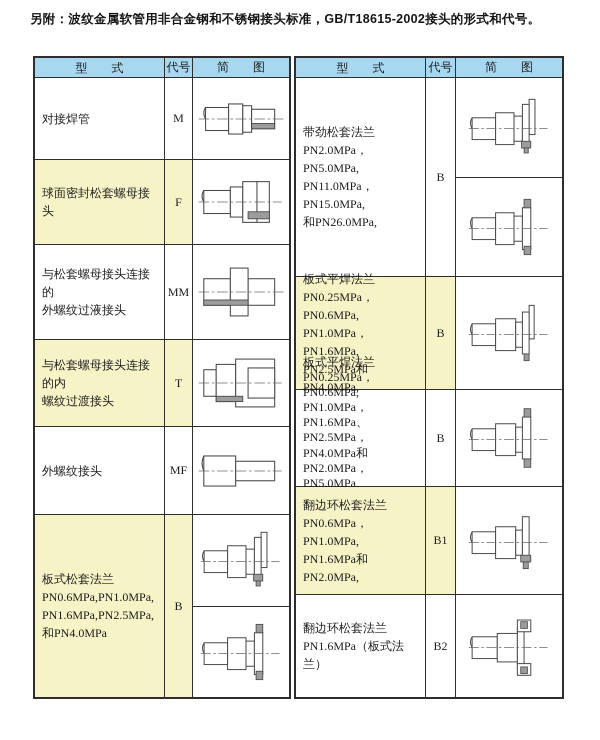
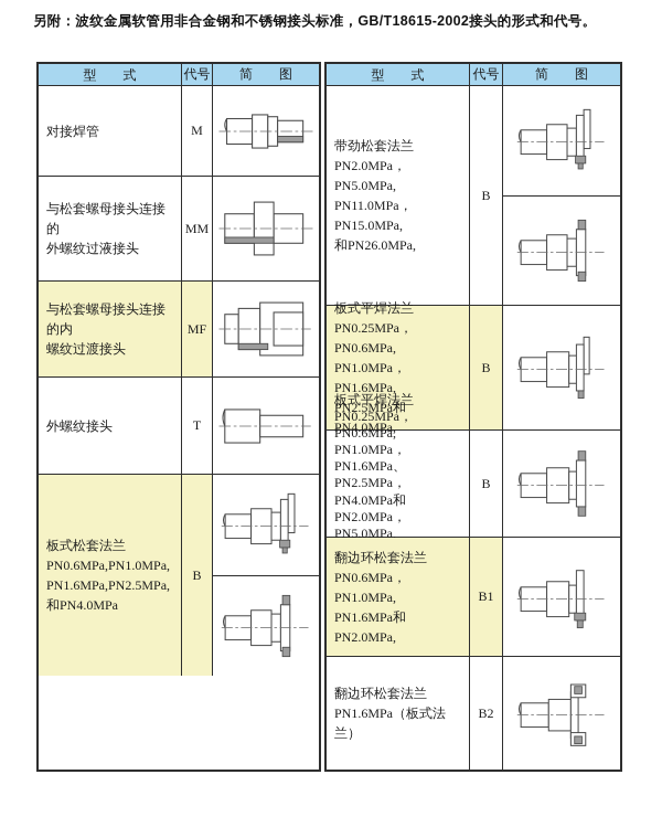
  另附：波纹金属软管用非合金钢和不锈钢接头标准，GB/T18615-2002接头的形式和代号。
  型 式
  代号
  简 图
  对接焊管
  M
- 球面密封松套螺母接头
- F
  与松套螺母接头连接的
  外螺纹过液接头
  MM
  与松套螺母接头连接的内
  螺纹过渡接头
- T
+ MF
  外螺纹接头
- MF
+ T
  板式松套法兰
  PN0.6MPa,PN1.0MPa,
  PN1.6MPa,PN2.5MPa,
  和PN4.0MPa
  B
  型 式
  代号
  简 图
  带劲松套法兰
  PN2.0MPa，PN5.0MPa,
  PN11.0MPa，PN15.0MPa,
  和PN26.0MPa,
  B
  板式平焊法兰
  PN0.25MPa，PN0.6MPa,
  PN1.0MPa，PN1.6MPa,
  PN2.5MPa和PN4.0MPa,
  B
  板式平焊法兰
  PN0.25MPa，PN0.6MPa,
  PN1.0MPa，PN1.6MPa、
  PN2.5MPa，PN4.0MPa和
  PN2.0MPa，PN5.0MPa,
  B
  翻边环松套法兰
  PN0.6MPa，PN1.0MPa,
  PN1.6MPa和PN2.0MPa,
  B1
  翻边环松套法兰
  PN1.6MPa（板式法兰）
  B2
